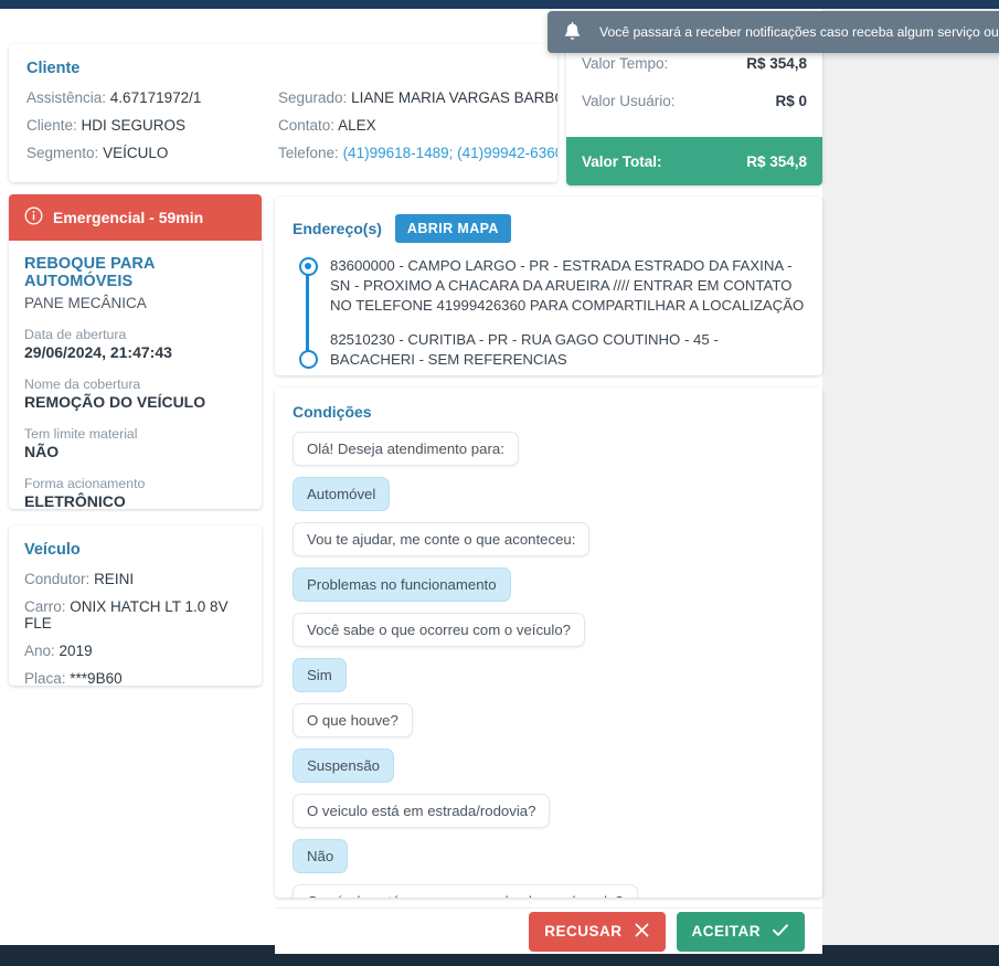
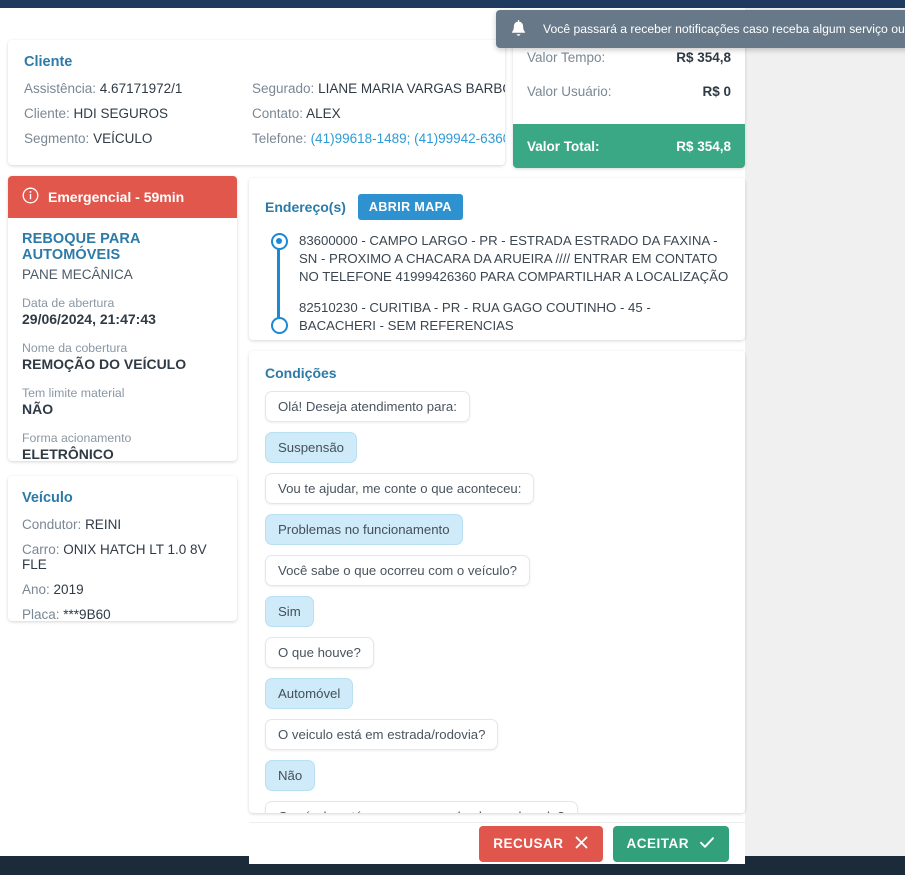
  Cliente
  Assistência: 4.67171972/1
  Cliente: HDI SEGUROS
  Segmento: VEÍCULO
  Segurado: LIANE MARIA VARGAS BARB
  Contato: ALEX
  Telefone: (41)99618-1489; (41)99942-636
  Valor Tempo:
  R$ 354,8
  Valor Usuário:
  R$ 0
  Valor Total:
  R$ 354,8
  Emergencial - 59min
  REBOQUE PARA AUTOMÓVEIS
  PANE MECÂNICA
  Data de abertura
  29/06/2024, 21:47:43
  Nome da cobertura
  REMOÇÃO DO VEÍCULO
  Tem limite material
  NÃO
  Forma acionamento
  ELETRÔNICO
  Veículo
  Condutor: REINI
  Carro: ONIX HATCH LT 1.0 8V FLE
  Ano: 2019
  Placa: ***9B60
  Endereço(s)
  ABRIR MAPA
  83600000 - CAMPO LARGO - PR - ESTRADA ESTRADO DA FAXINA - SN - PROXIMO A CHACARA DA ARUEIRA //// ENTRAR EM CONTATO NO TELEFONE 41999426360 PARA COMPARTILHAR A LOCALIZAÇÃO
  82510230 - CURITIBA - PR - RUA GAGO COUTINHO - 45 - BACACHERI - SEM REFERENCIAS
  Condições
  Olá! Deseja atendimento para:
- Automóvel
+ Suspensão
  Vou te ajudar, me conte o que aconteceu:
  Problemas no funcionamento
  Você sabe o que ocorreu com o veículo?
  Sim
  O que houve?
- Suspensão
+ Automóvel
  O veiculo está em estrada/rodovia?
  Não
  RECUSAR
  ACEITAR
  Você passará a receber notificações caso receba algum serviço ou
